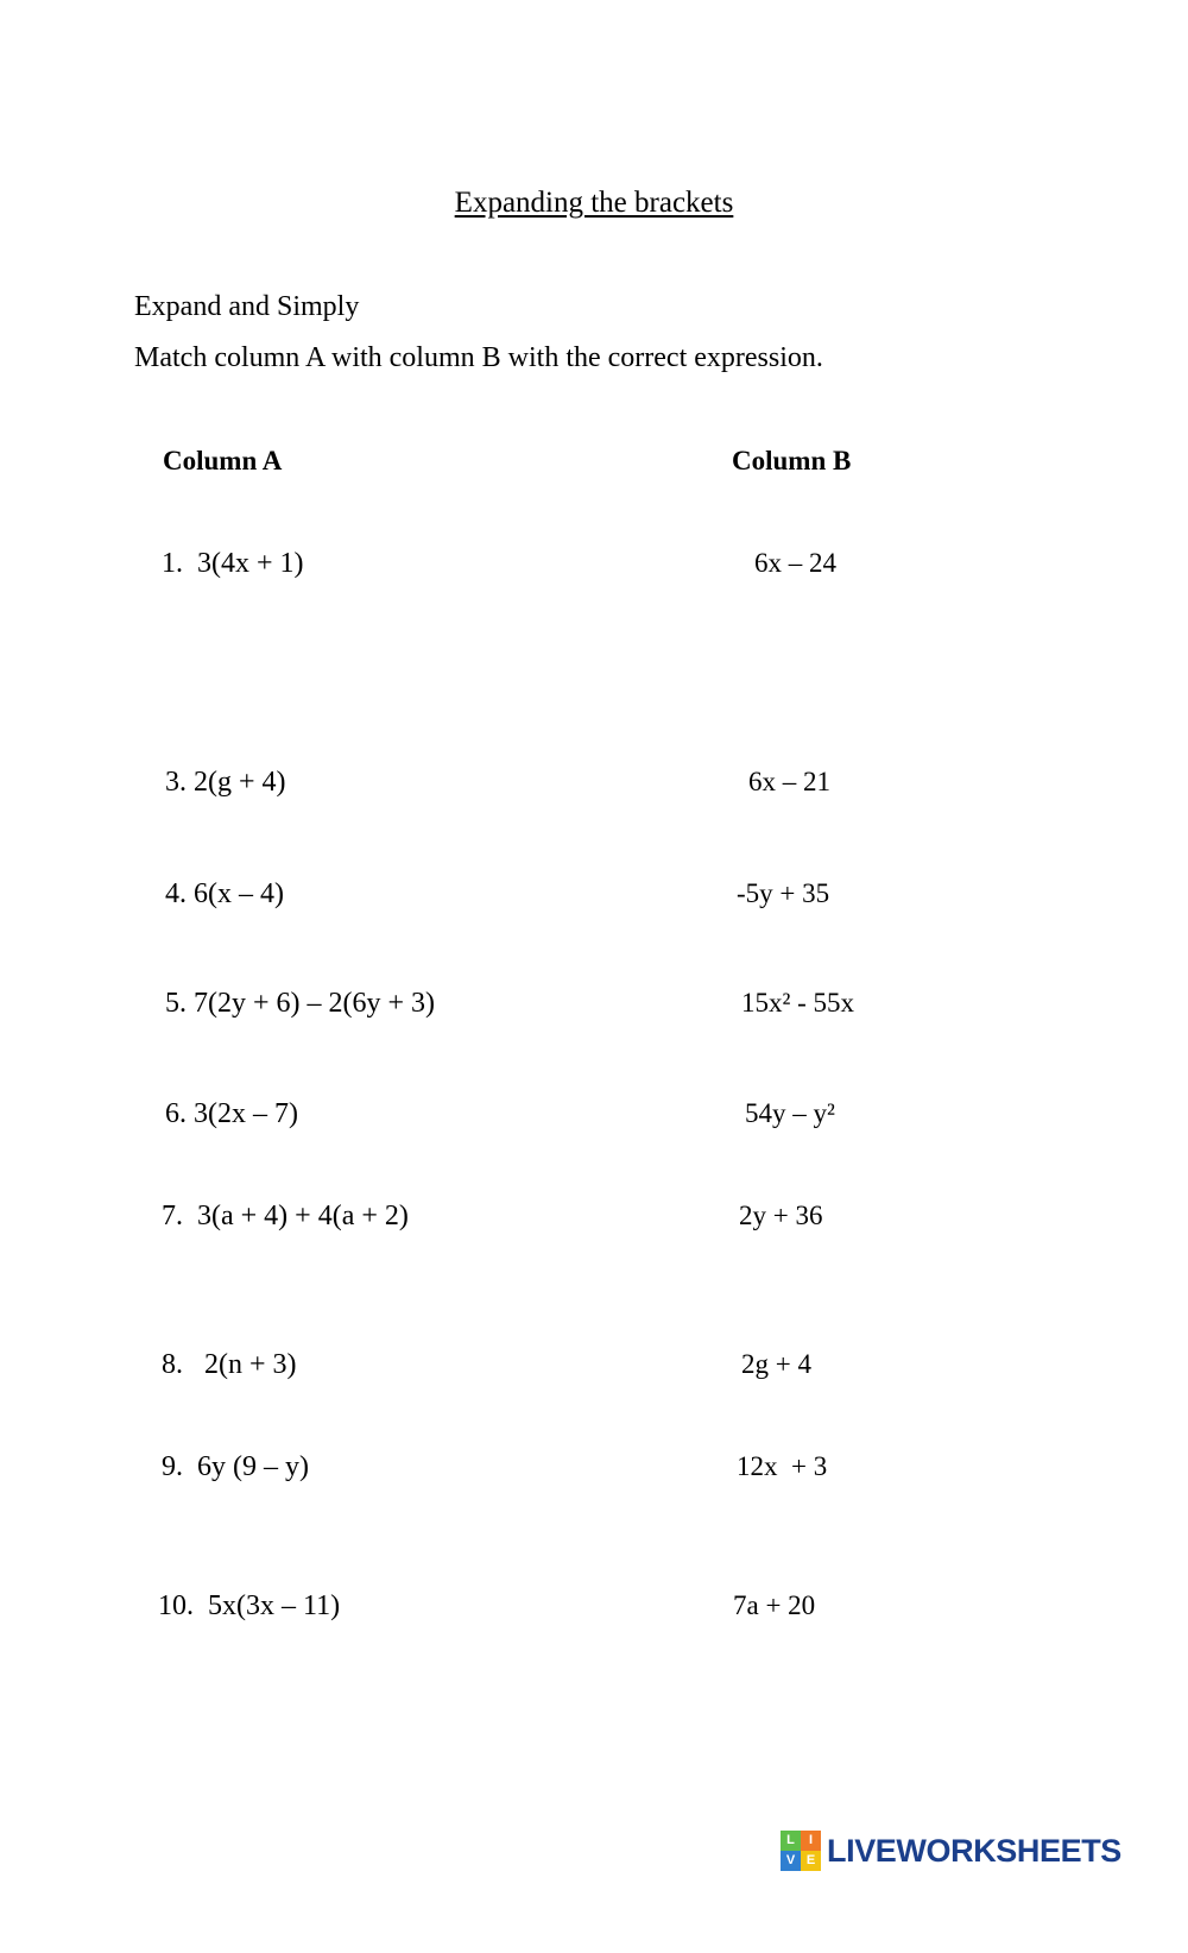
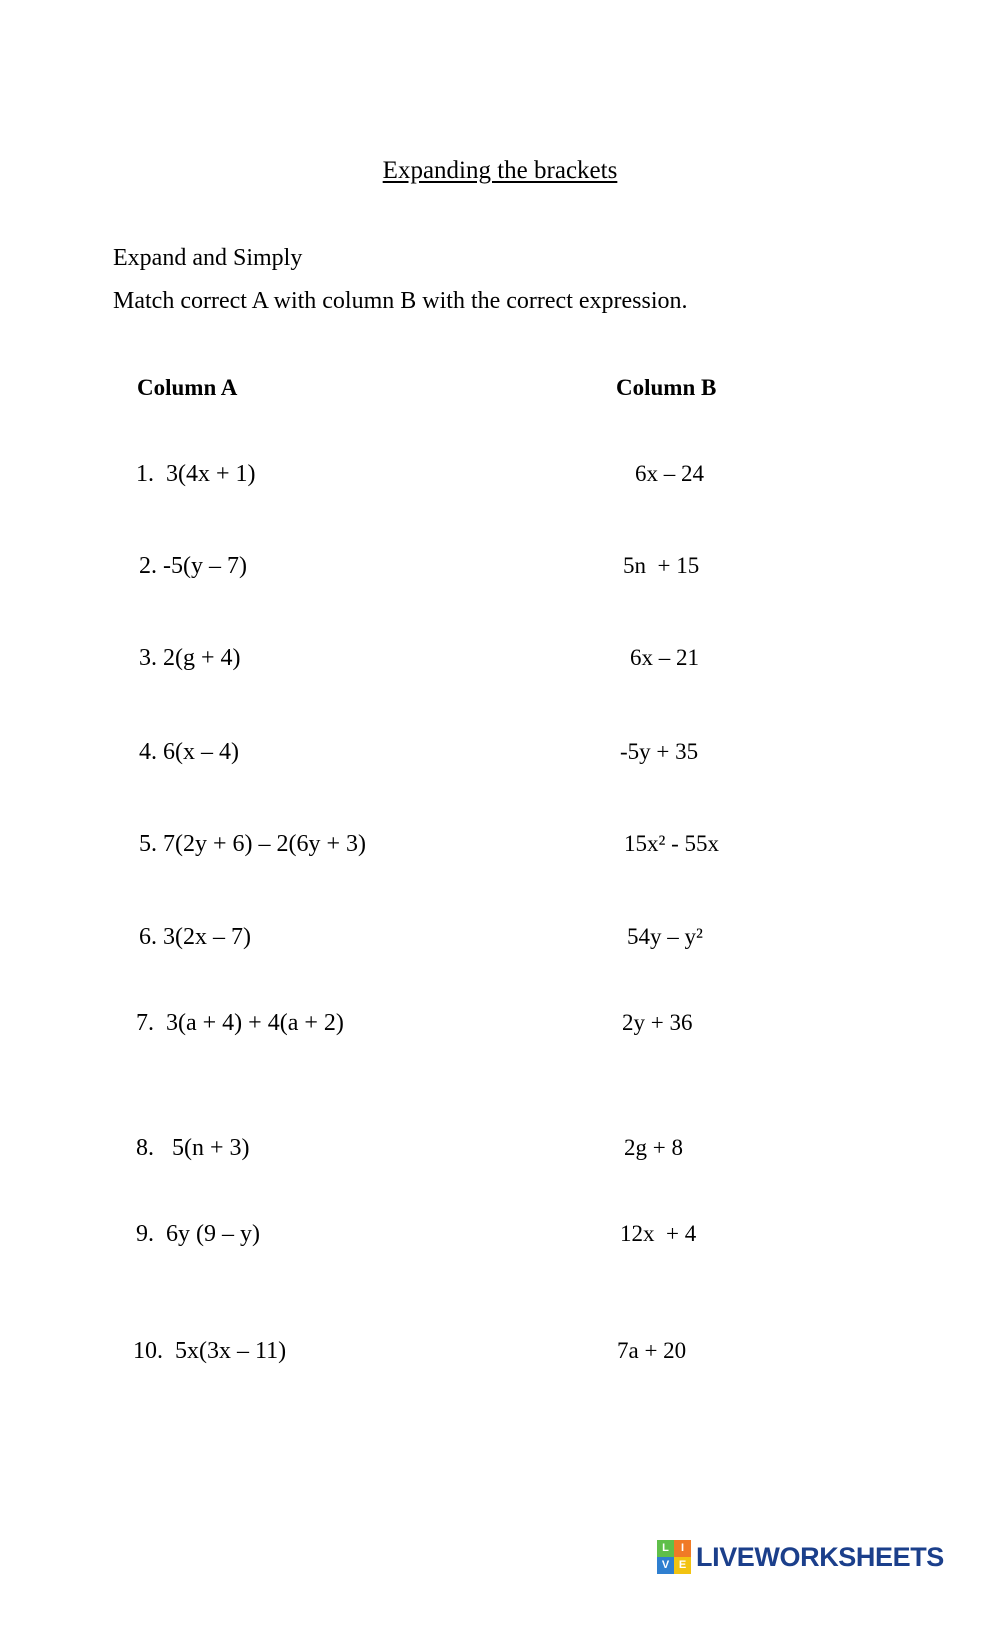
  Expanding the brackets
  Expand and Simply
- Match column A with column B with the correct expression.
+ Match correct A with column B with the correct expression.
  Column A
  Column B
  1. 3(4x + 1)
  6x – 24
+ 2. -5(y – 7)
+ 5n + 15
  3. 2(g + 4)
  6x – 21
  4. 6(x – 4)
  -5y + 35
  5. 7(2y + 6) – 2(6y + 3)
  15x² - 55x
  6. 3(2x – 7)
  54y – y²
  7. 3(a + 4) + 4(a + 2)
  2y + 36
- 8. 2(n + 3)
+ 8. 5(n + 3)
- 2g + 4
+ 2g + 8
  9. 6y (9 – y)
- 12x + 3
+ 12x + 4
  10. 5x(3x – 11)
  7a + 20
  L
  I
  V
  E
  LIVEWORKSHEETS
